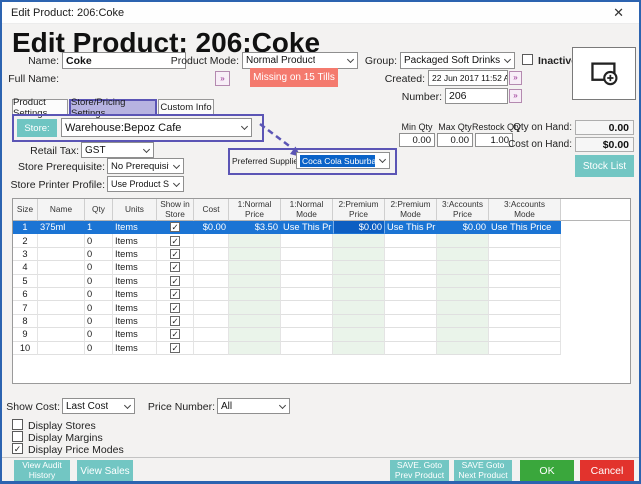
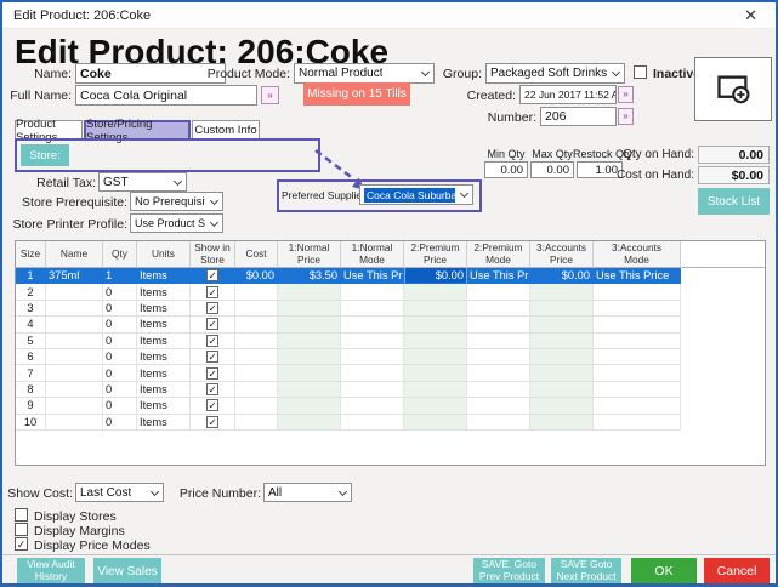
  Edit Product: 206:Coke
  ✕
  Edit Product: 206:Coke
  Name:
  Coke
  Product Mode:
  Normal Product
  Group:
  Packaged Soft Drinks
  Inactiv
  Full Name:
+ Coca Cola Original
  »
  Missing on 15 Tills
  Created:
  22 Jun 2017 11:52 A
  »
  Number:
  206
  »
  Product Settings
  Store/Pricing Settings
  Custom Info
  Store:
- Warehouse:Bepoz Cafe
  Retail Tax:
  GST
  Min Qty
  Max Qty
  Restock Qt
  0.00
  0.00
  1.00
  Qty on Hand:
  0.00
  Cost on Hand:
  $0.00
  Stock List
  Store Prerequisite:
  No Prerequisi
  Preferred Suppli
  Coca Cola Suburba
  Store Printer Profile:
  Size
  Name
  Qty
  Units
  Show in
  Store
  Cost
  1:Normal
  Price
  1:Normal
  Mode
  2:Premium
  Price
  2:Premium
  Mode
  3:Accounts
  Price
  3:Accounts
  Mode
  1
  375ml
  1
  Items
  ✓
  $0.00
  $3.50
  Use This Pr
  $0.00
  Use This Pr
  $0.00
  Use This Price
  2
  0
  Items
  ✓
  3
  0
  Items
  ✓
  4
  0
  Items
  ✓
  5
  0
  Items
  ✓
  6
  0
  Items
  ✓
  7
  0
  Items
  ✓
  8
  0
  Items
  ✓
  9
  0
  Items
  ✓
  10
  0
  Items
  ✓
  Show Cost:
  Last Cost
  Price Number:
  All
  Display Stores
  Display Margins
  ✓
  Display Price Modes
  View Audit
  History
  View Sales
  SAVE. Goto
  Prev Product
  SAVE Goto
  Next Product
  OK
  Cancel
